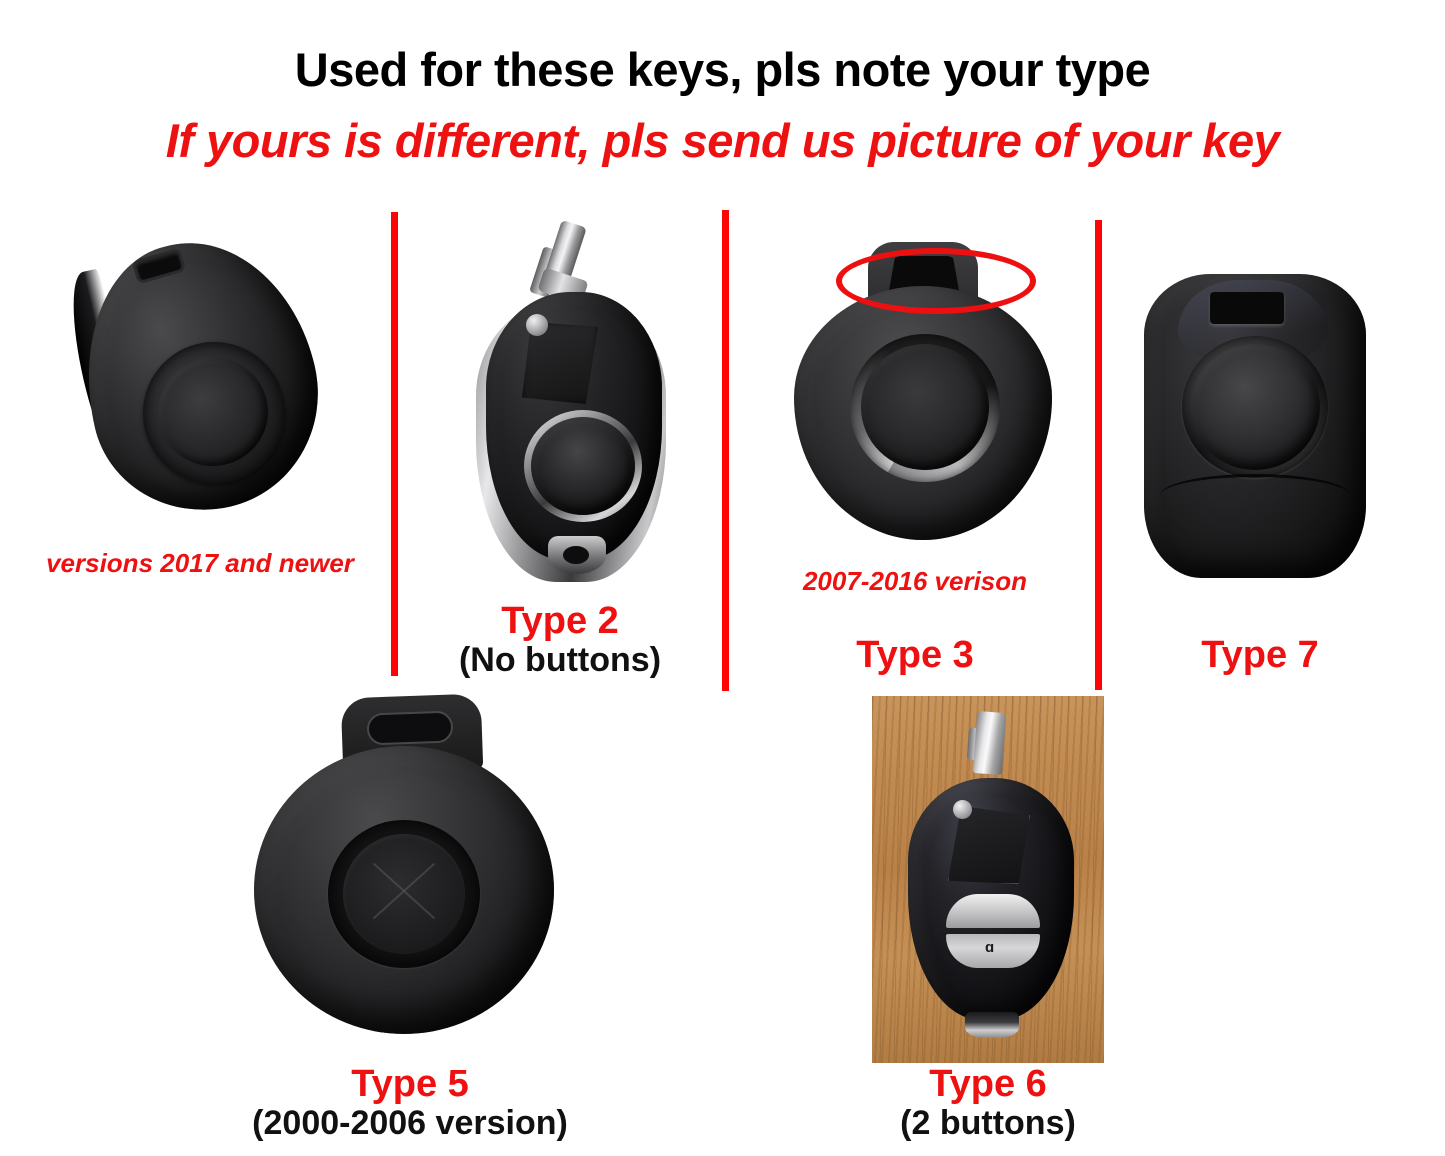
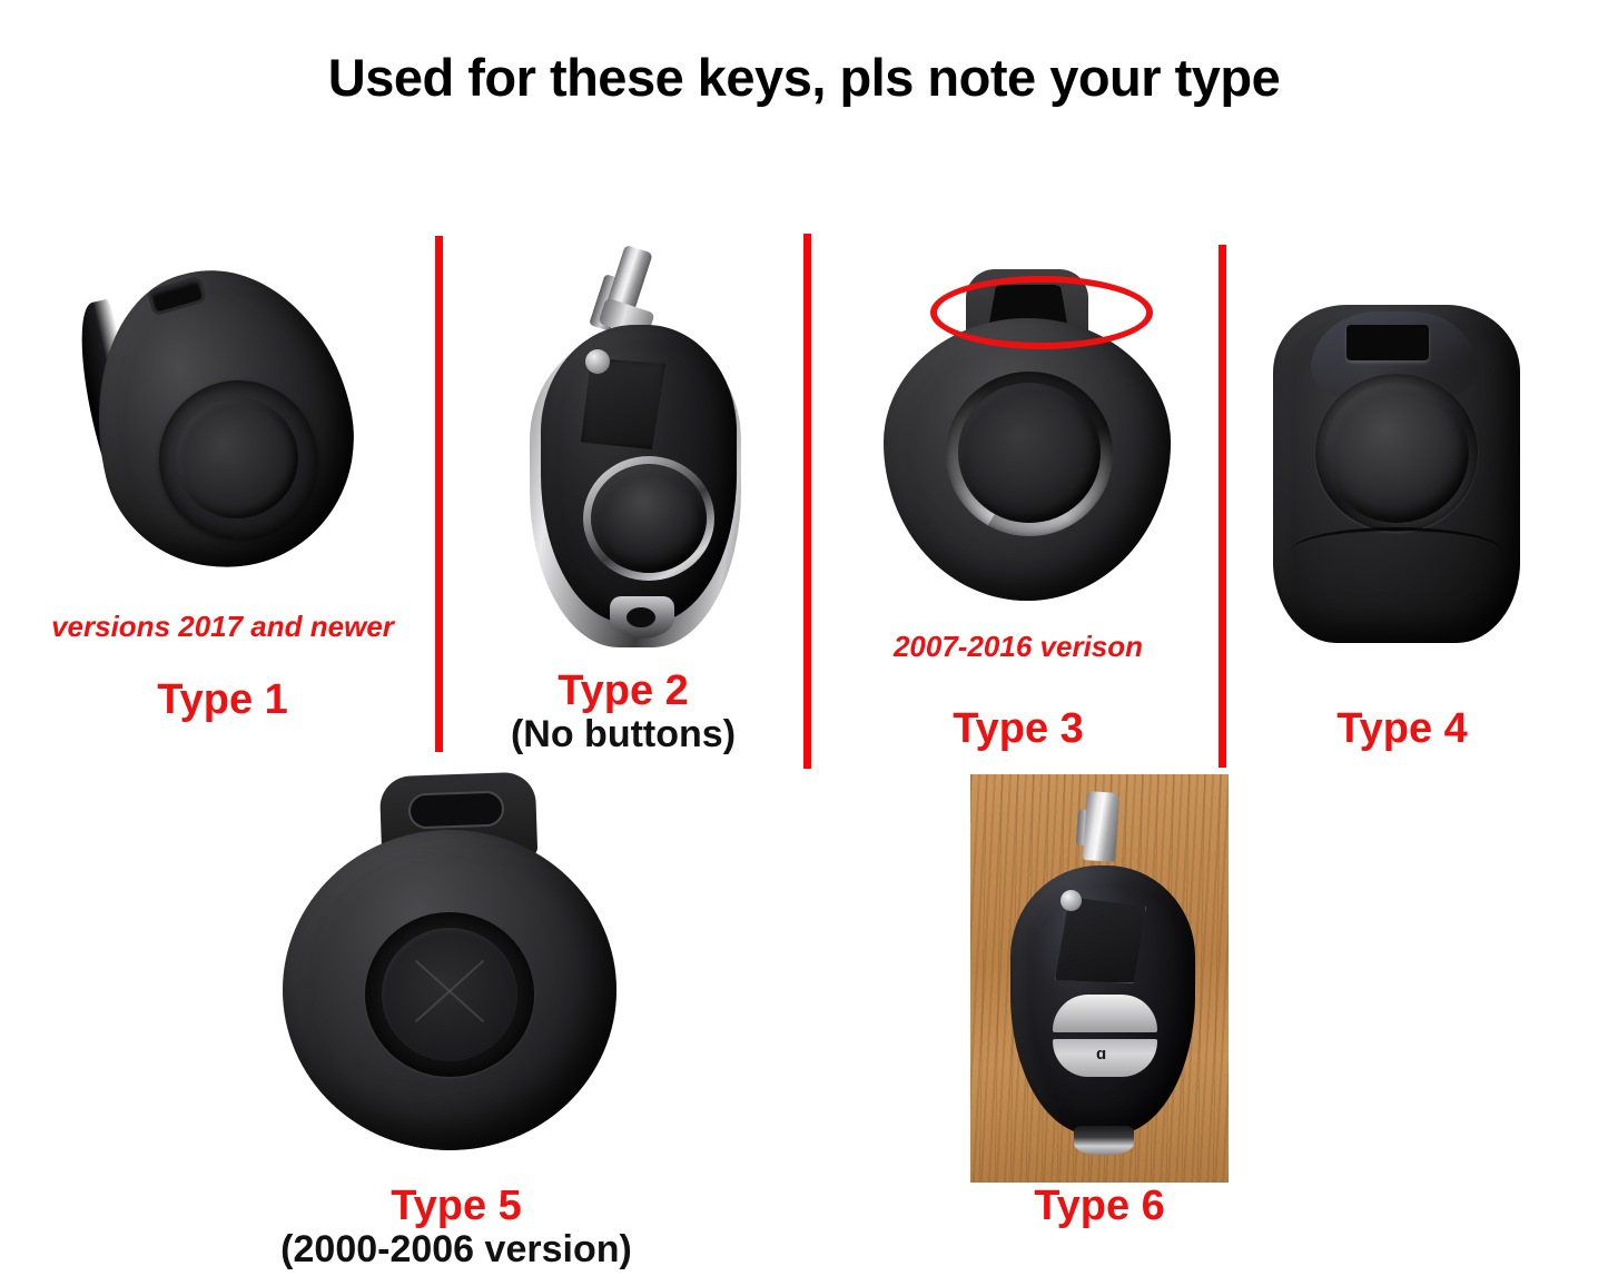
  Used for these keys, pls note your type
- If yours is different, pls send us picture of your key
  versions 2017 and newer
+ Type 1
  Type 2
  (No buttons)
  2007-2016 verison
  Type 3
- Type 7
+ Type 4
  Type 5
  (2000-2006 version)
  ɑ
  Type 6
- (2 buttons)
